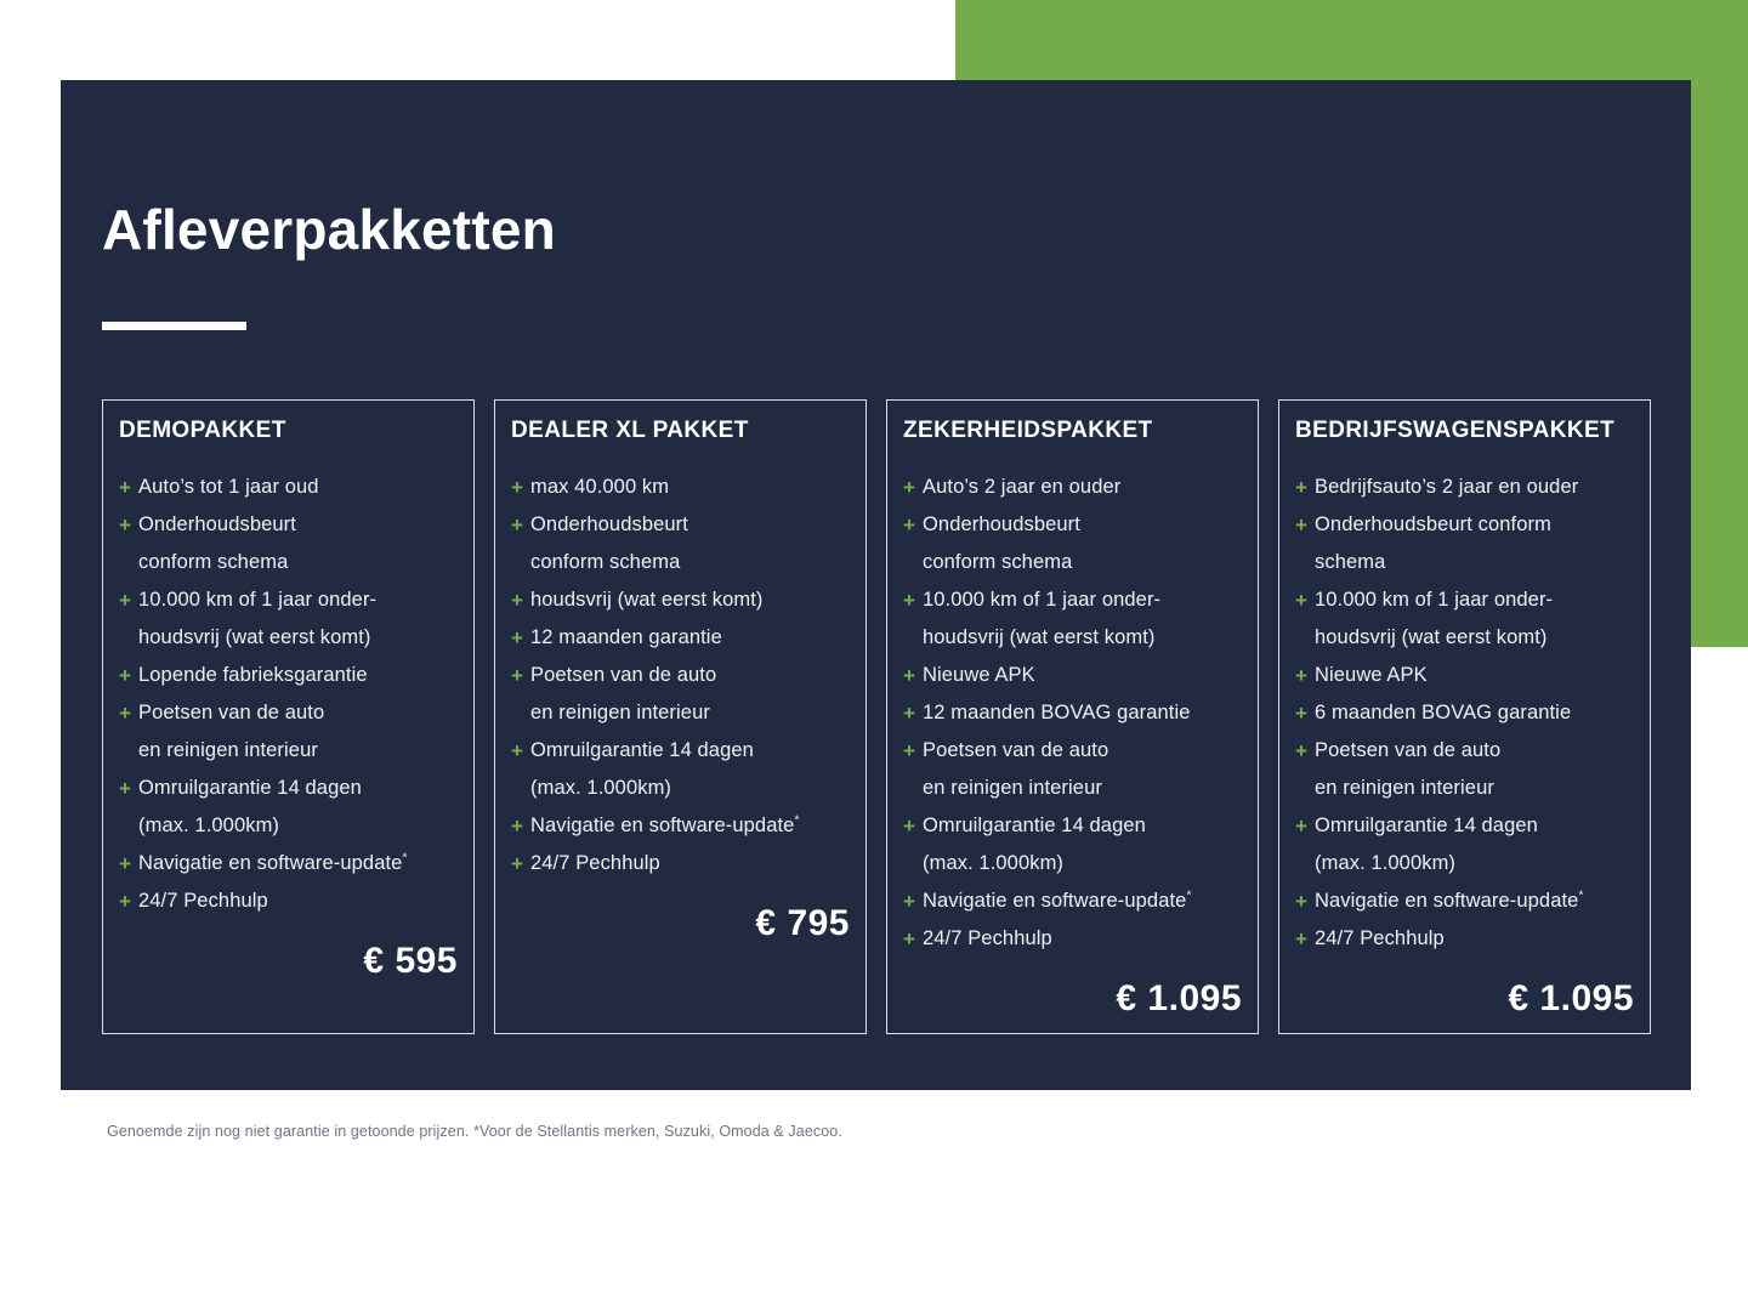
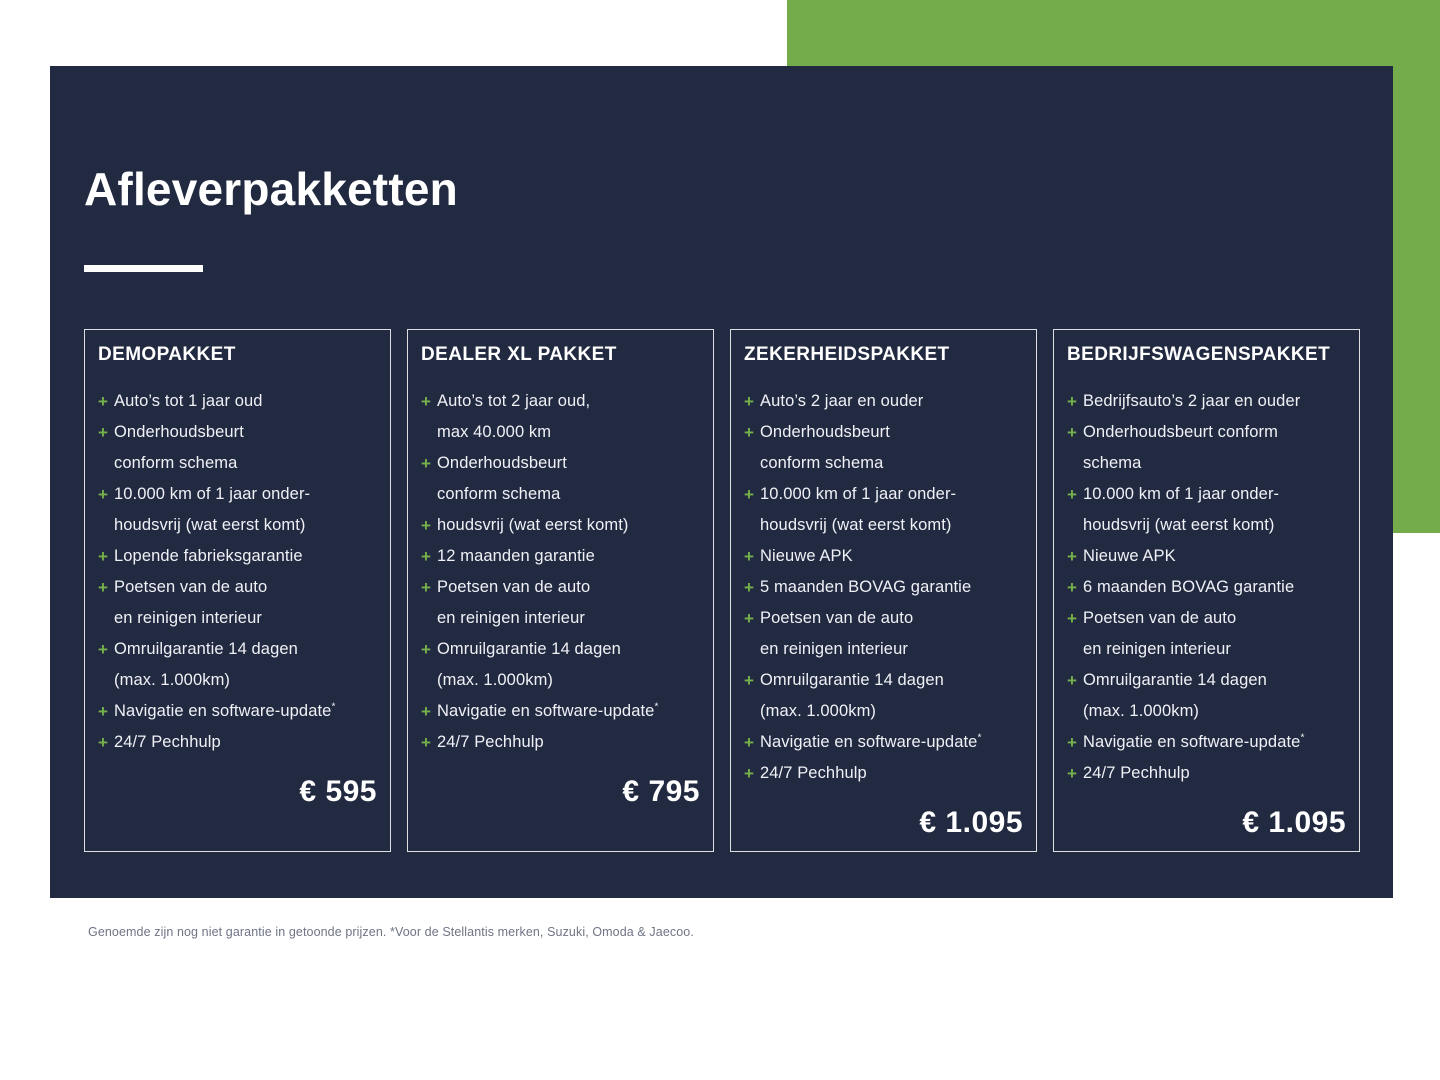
  Afleverpakketten
  DEMOPAKKET
  +
  Auto’s tot 1 jaar oud
  +
  Onderhoudsbeurt
  conform schema
  +
  10.000 km of 1 jaar onder-
  houdsvrij (wat eerst komt)
  +
  Lopende fabrieksgarantie
  +
  Poetsen van de auto
  en reinigen interieur
  +
  Omruilgarantie 14 dagen
  (max. 1.000km)
  +
  Navigatie en software-update*
  +
  24/7 Pechhulp
  € 595
  DEALER XL PAKKET
  +
+ Auto’s tot 2 jaar oud,
  max 40.000 km
  +
  Onderhoudsbeurt
  conform schema
  +
  houdsvrij (wat eerst komt)
  +
  12 maanden garantie
  +
  Poetsen van de auto
  en reinigen interieur
  +
  Omruilgarantie 14 dagen
  (max. 1.000km)
  +
  Navigatie en software-update*
  +
  24/7 Pechhulp
  € 795
  ZEKERHEIDSPAKKET
  +
  Auto’s 2 jaar en ouder
  +
  Onderhoudsbeurt
  conform schema
  +
  10.000 km of 1 jaar onder-
  houdsvrij (wat eerst komt)
  +
  Nieuwe APK
  +
- 12 maanden BOVAG garantie
+ 5 maanden BOVAG garantie
  +
  Poetsen van de auto
  en reinigen interieur
  +
  Omruilgarantie 14 dagen
  (max. 1.000km)
  +
  Navigatie en software-update*
  +
  24/7 Pechhulp
  € 1.095
  BEDRIJFSWAGENSPAKKET
  +
  Bedrijfsauto’s 2 jaar en ouder
  +
  Onderhoudsbeurt conform
  schema
  +
  10.000 km of 1 jaar onder-
  houdsvrij (wat eerst komt)
  +
  Nieuwe APK
  +
  6 maanden BOVAG garantie
  +
  Poetsen van de auto
  en reinigen interieur
  +
  Omruilgarantie 14 dagen
  (max. 1.000km)
  +
  Navigatie en software-update*
  +
  24/7 Pechhulp
  € 1.095
  Genoemde zijn nog niet garantie in getoonde prijzen. *Voor de Stellantis merken, Suzuki, Omoda & Jaecoo.
